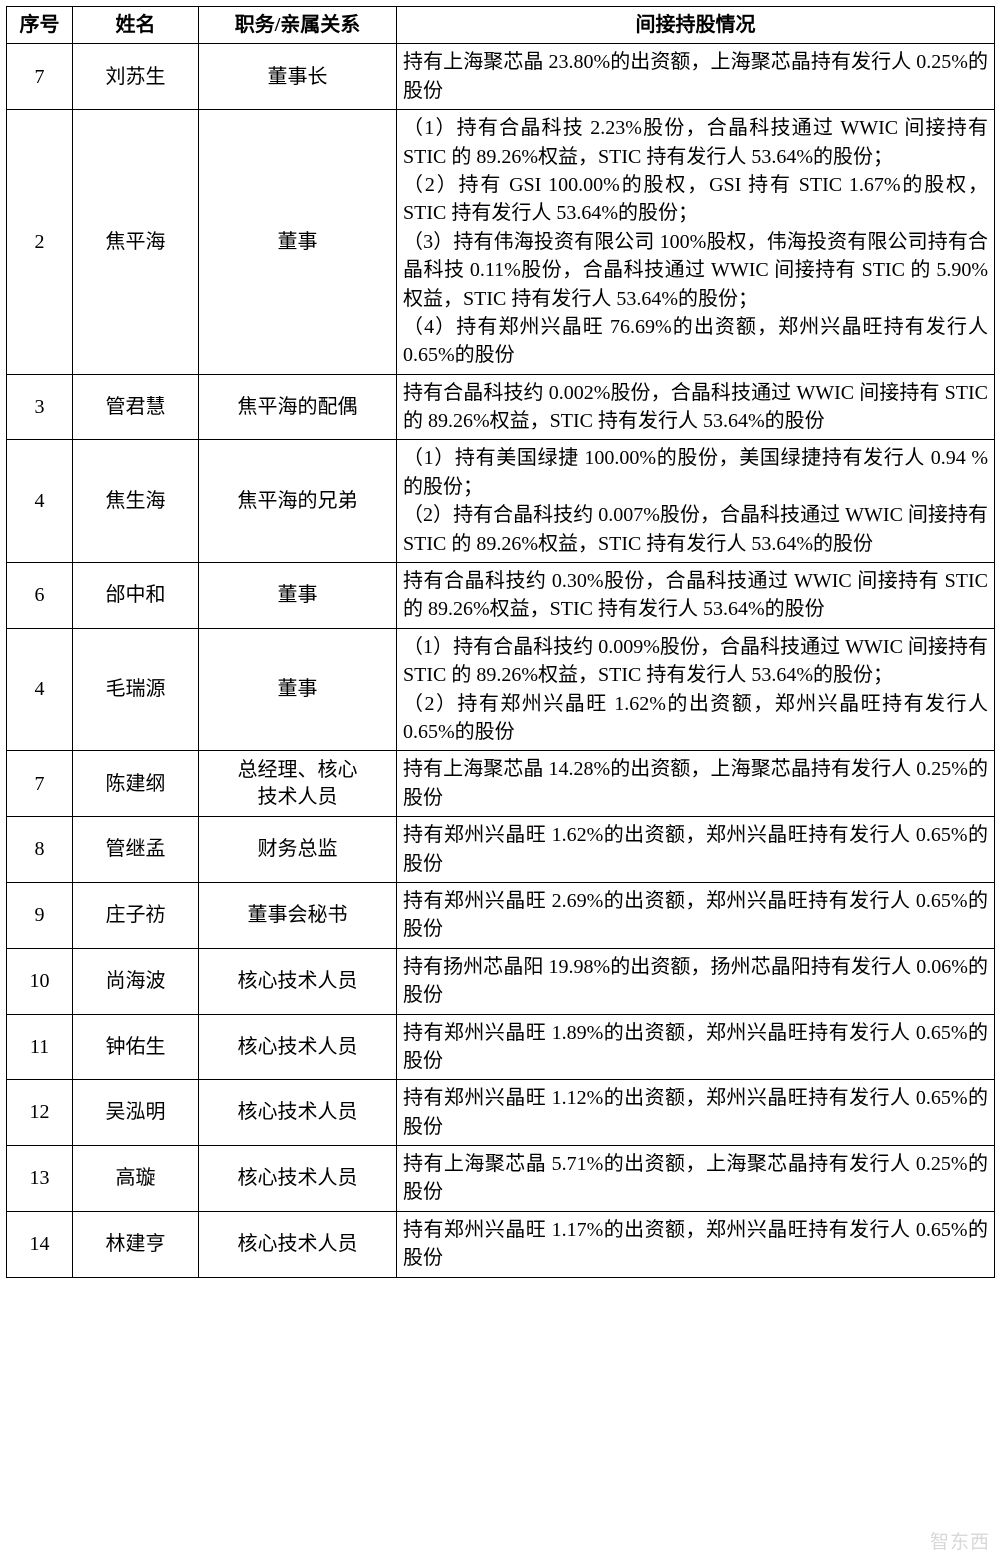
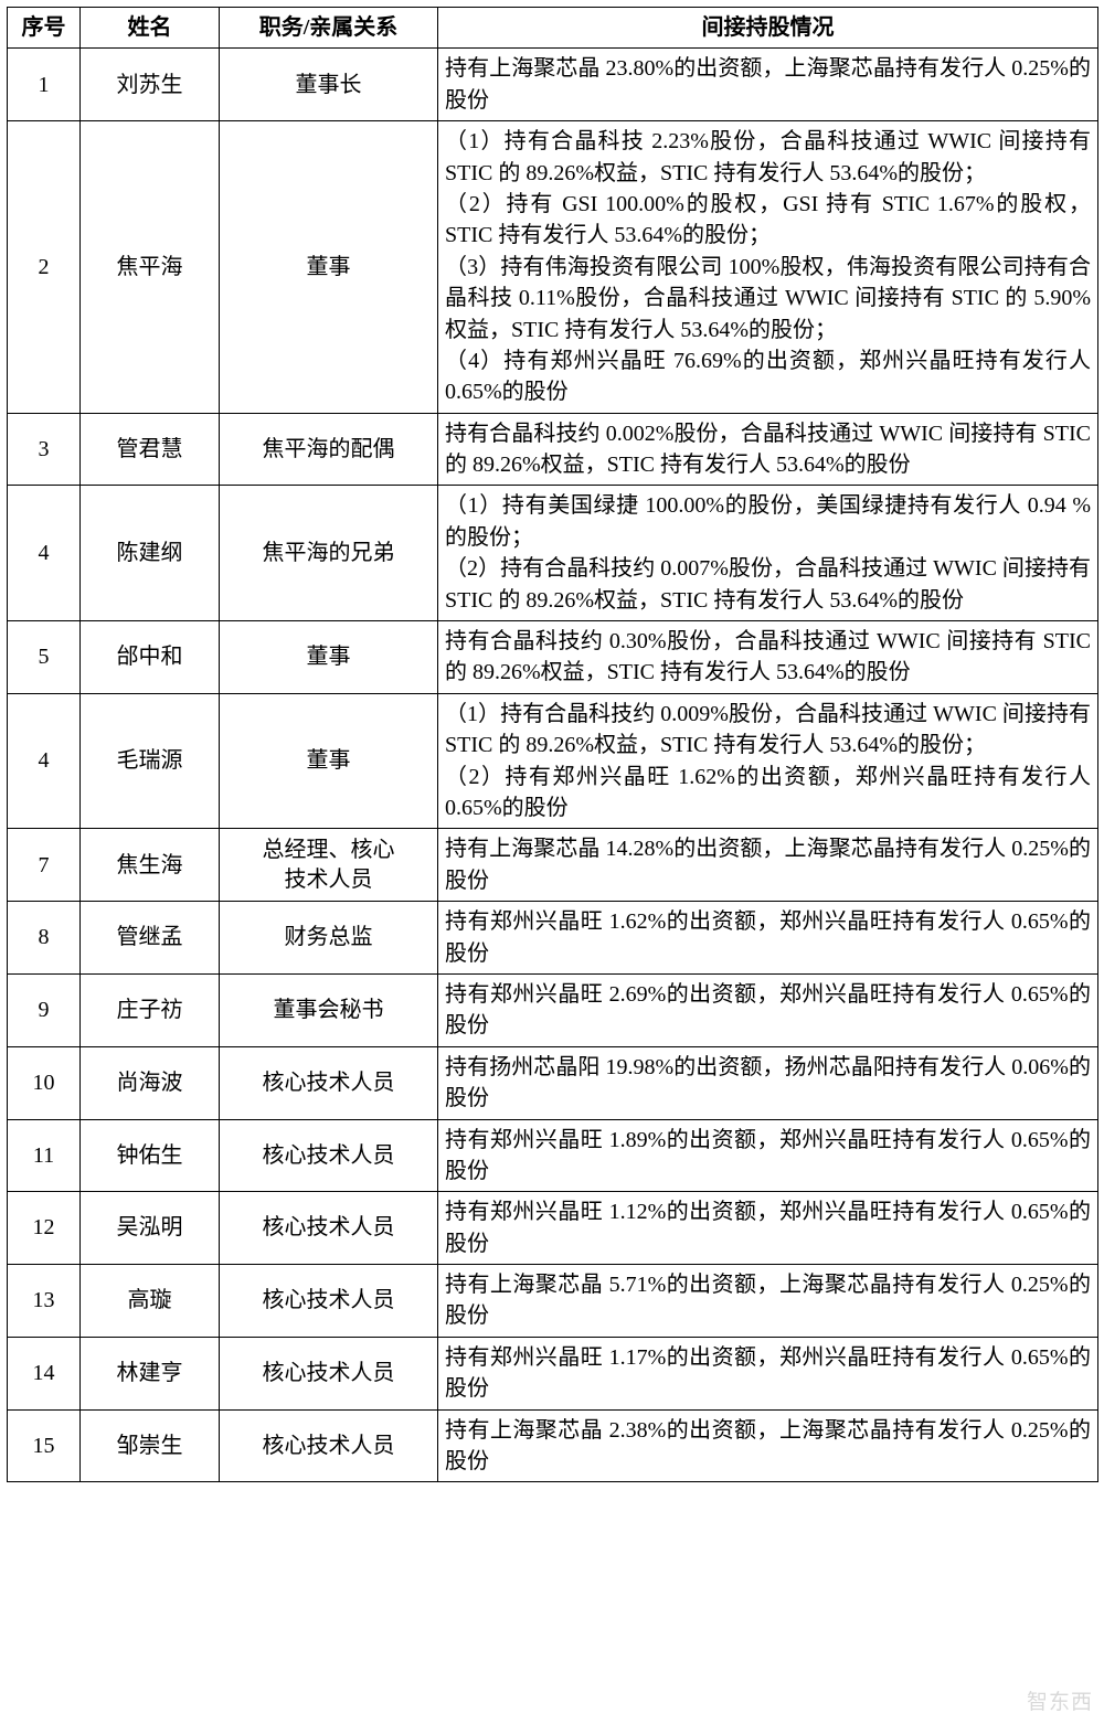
  序号	姓名	职务/亲属关系	间接持股情况
- 7	刘苏生	董事长	持有上海聚芯晶 23.80%的出资额，上海聚芯晶持有发行人 0.25%的股份
+ 1	刘苏生	董事长	持有上海聚芯晶 23.80%的出资额，上海聚芯晶持有发行人 0.25%的股份
  2	焦平海	董事	（1）持有合晶科技 2.23%股份，合晶科技通过 WWIC 间接持有 STIC 的 89.26%权益，STIC 持有发行人 53.64%的股份；（2）持有 GSI 100.00%的股权，GSI 持有 STIC 1.67%的股权，STIC 持有发行人 53.64%的股份；（3）持有伟海投资有限公司 100%股权，伟海投资有限公司持有合晶科技 0.11%股份，合晶科技通过 WWIC 间接持有 STIC 的 5.90%权益，STIC 持有发行人 53.64%的股份；（4）持有郑州兴晶旺 76.69%的出资额，郑州兴晶旺持有发行人 0.65%的股份
  3	管君慧	焦平海的配偶	持有合晶科技约 0.002%股份，合晶科技通过 WWIC 间接持有 STIC 的 89.26%权益，STIC 持有发行人 53.64%的股份
- 4	焦生海	焦平海的兄弟	（1）持有美国绿捷 100.00%的股份，美国绿捷持有发行人 0.94 %的股份；（2）持有合晶科技约 0.007%股份，合晶科技通过 WWIC 间接持有 STIC 的 89.26%权益，STIC 持有发行人 53.64%的股份
+ 4	陈建纲	焦平海的兄弟	（1）持有美国绿捷 100.00%的股份，美国绿捷持有发行人 0.94 %的股份；（2）持有合晶科技约 0.007%股份，合晶科技通过 WWIC 间接持有 STIC 的 89.26%权益，STIC 持有发行人 53.64%的股份
- 6	邰中和	董事	持有合晶科技约 0.30%股份，合晶科技通过 WWIC 间接持有 STIC 的 89.26%权益，STIC 持有发行人 53.64%的股份
+ 5	邰中和	董事	持有合晶科技约 0.30%股份，合晶科技通过 WWIC 间接持有 STIC 的 89.26%权益，STIC 持有发行人 53.64%的股份
  4	毛瑞源	董事	（1）持有合晶科技约 0.009%股份，合晶科技通过 WWIC 间接持有 STIC 的 89.26%权益，STIC 持有发行人 53.64%的股份；（2）持有郑州兴晶旺 1.62%的出资额，郑州兴晶旺持有发行人 0.65%的股份
- 7	陈建纲	总经理、核心技术人员	持有上海聚芯晶 14.28%的出资额，上海聚芯晶持有发行人 0.25%的股份
+ 7	焦生海	总经理、核心技术人员	持有上海聚芯晶 14.28%的出资额，上海聚芯晶持有发行人 0.25%的股份
  8	管继孟	财务总监	持有郑州兴晶旺 1.62%的出资额，郑州兴晶旺持有发行人 0.65%的股份
  9	庄子祊	董事会秘书	持有郑州兴晶旺 2.69%的出资额，郑州兴晶旺持有发行人 0.65%的股份
  10	尚海波	核心技术人员	持有扬州芯晶阳 19.98%的出资额，扬州芯晶阳持有发行人 0.06%的股份
  11	钟佑生	核心技术人员	持有郑州兴晶旺 1.89%的出资额，郑州兴晶旺持有发行人 0.65%的股份
  12	吴泓明	核心技术人员	持有郑州兴晶旺 1.12%的出资额，郑州兴晶旺持有发行人 0.65%的股份
  13	高璇	核心技术人员	持有上海聚芯晶 5.71%的出资额，上海聚芯晶持有发行人 0.25%的股份
  14	林建亨	核心技术人员	持有郑州兴晶旺 1.17%的出资额，郑州兴晶旺持有发行人 0.65%的股份
+ 15	邹崇生	核心技术人员	持有上海聚芯晶 2.38%的出资额，上海聚芯晶持有发行人 0.25%的股份
  智东西
